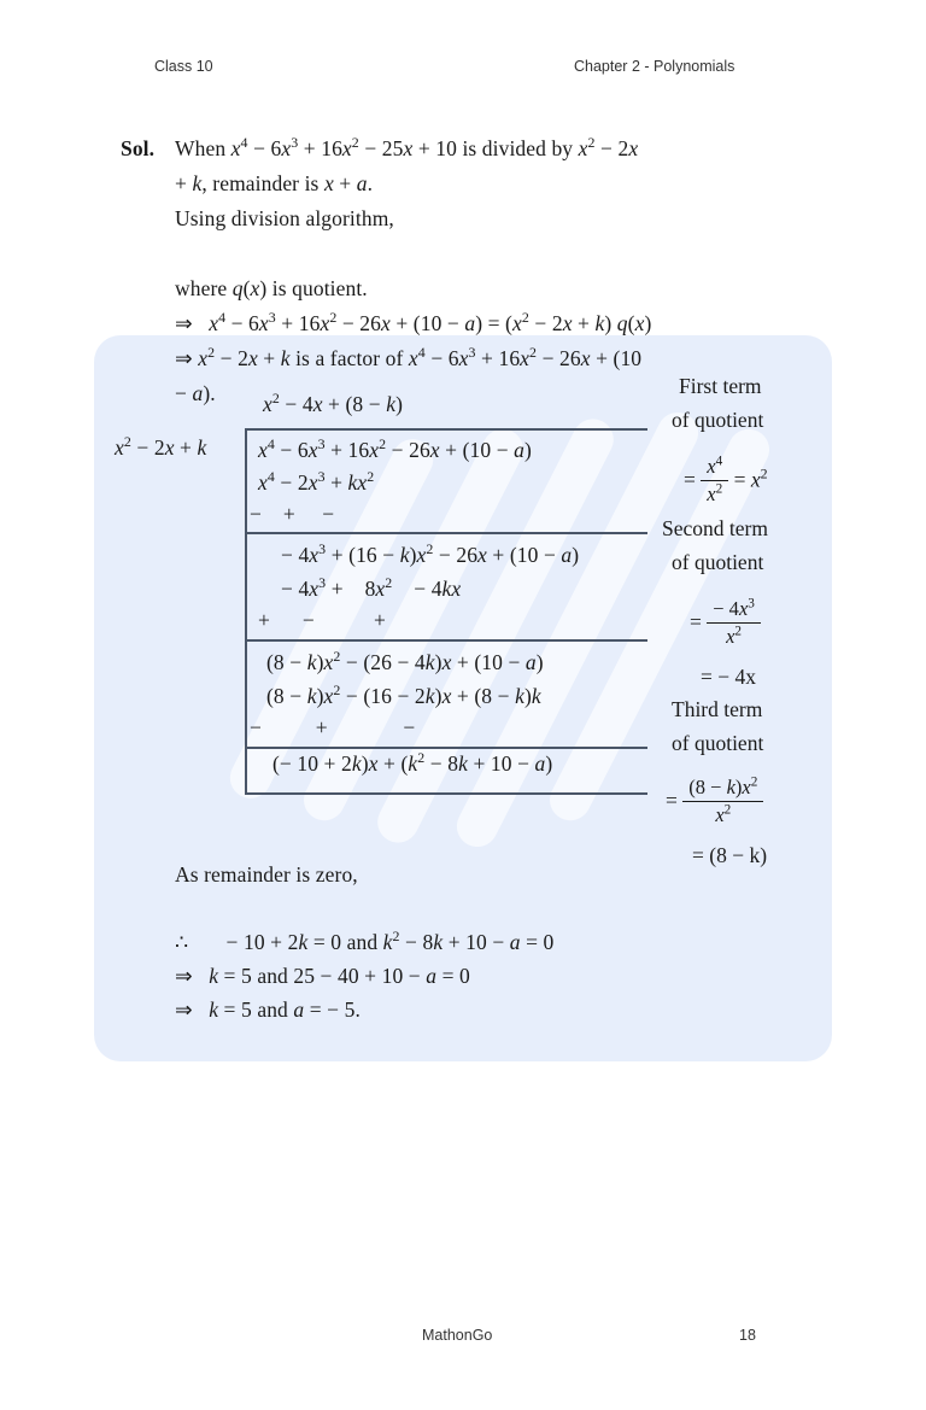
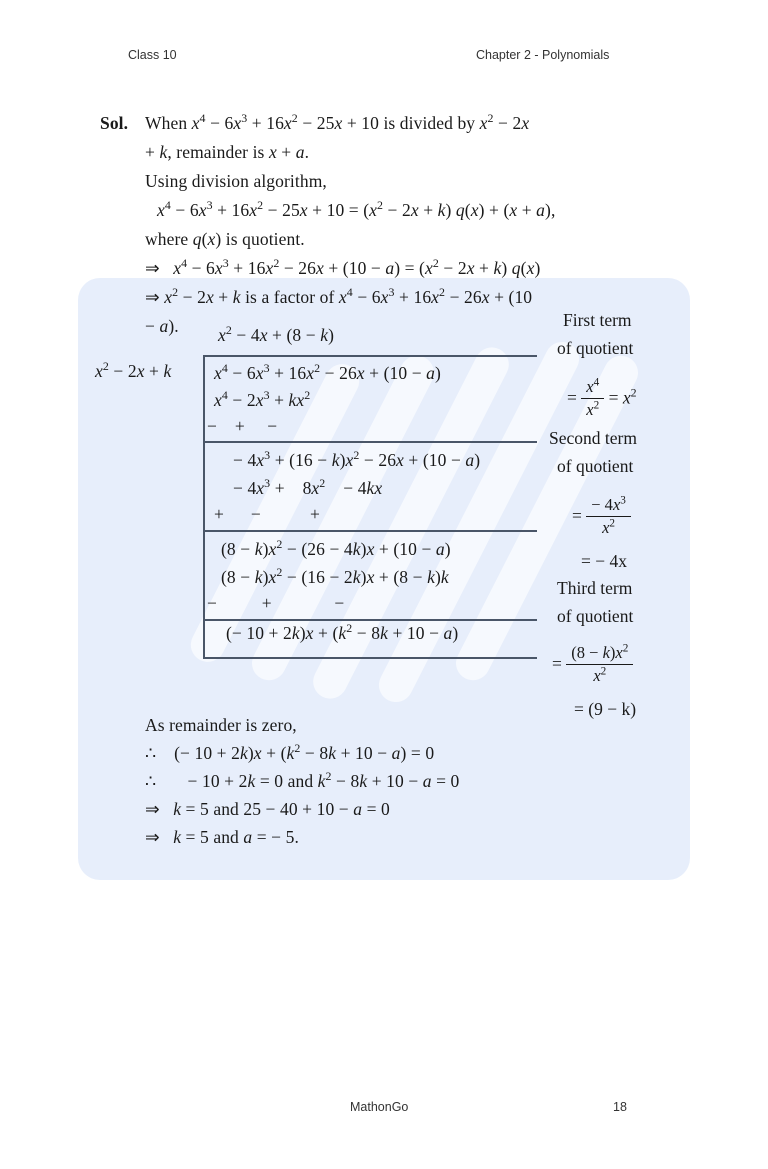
  Class 10
  Chapter 2 - Polynomials
  Sol.
  When x4 − 6x3 + 16x2 − 25x + 10 is divided by x2 − 2x
  + k, remainder is x + a.
  Using division algorithm,
+ x4 − 6x3 + 16x2 − 25x + 10 = (x2 − 2x + k) q(x) + (x + a),
  where q(x) is quotient.
  ⇒ x4 − 6x3 + 16x2 − 26x + (10 − a) = (x2 − 2x + k) q(x)
  ⇒ x2 − 2x + k is a factor of x4 − 6x3 + 16x2 − 26x + (10
  − a).
  x2 − 4x + (8 − k)
  x2 − 2x + k
  x4 − 6x3 + 16x2 − 26x + (10 − a)
  x4 − 2x3 + kx2
  − + −
  − 4x3 + (16 − k)x2 − 26x + (10 − a)
  − 4x3 + 8x2 − 4kx
  + − +
  (8 − k)x2 − (26 − 4k)x + (10 − a)
  (8 − k)x2 − (16 − 2k)x + (8 − k)k
  − + −
  (− 10 + 2k)x + (k2 − 8k + 10 − a)
  First term
  of quotient
  =
  x4
  x2
  = x2
  Second term
  of quotient
  =
  − 4x3
  x2
  = − 4x
  Third term
  of quotient
  =
  (8 − k)x2
  x2
- = (8 − k)
+ = (9 − k)
  As remainder is zero,
+ ∴ (− 10 + 2k)x + (k2 − 8k + 10 − a) = 0
  ∴ − 10 + 2k = 0 and k2 − 8k + 10 − a = 0
  ⇒ k = 5 and 25 − 40 + 10 − a = 0
  ⇒ k = 5 and a = − 5.
  MathonGo
  18
